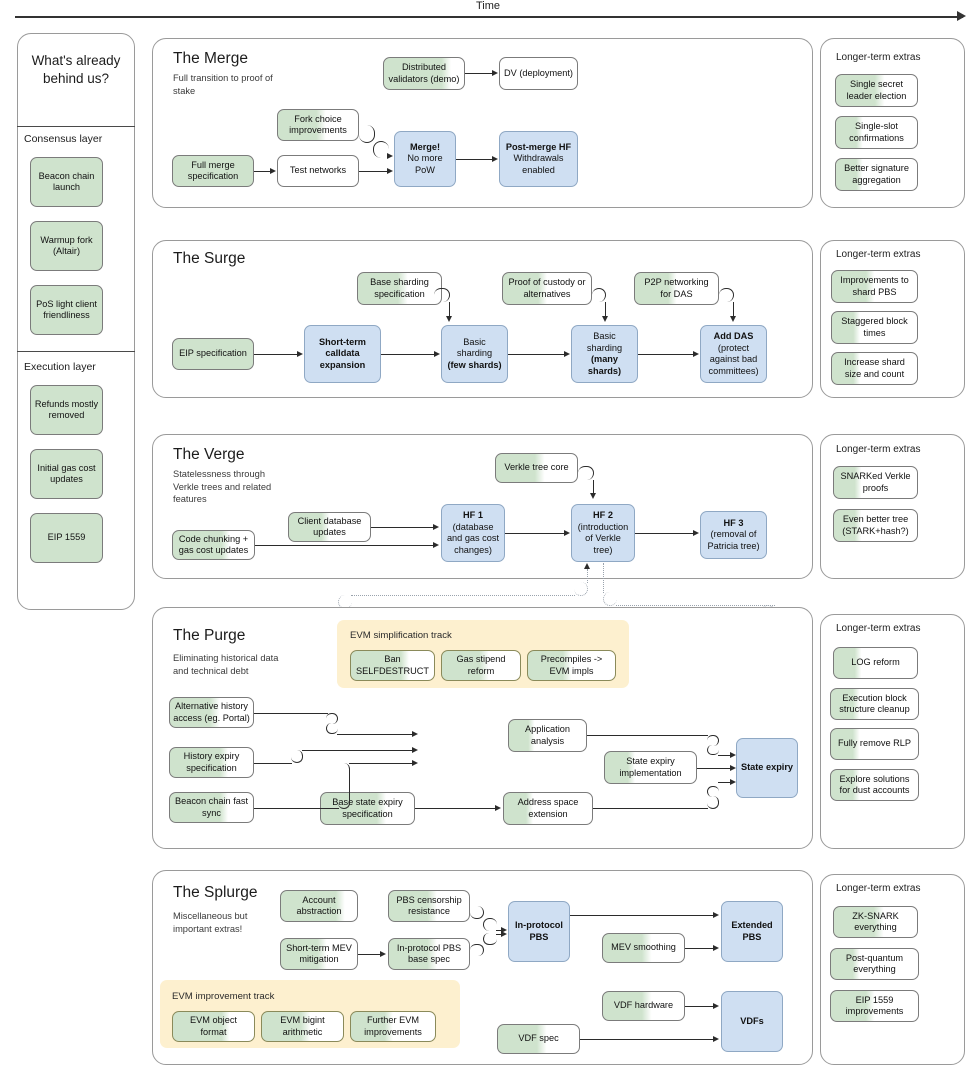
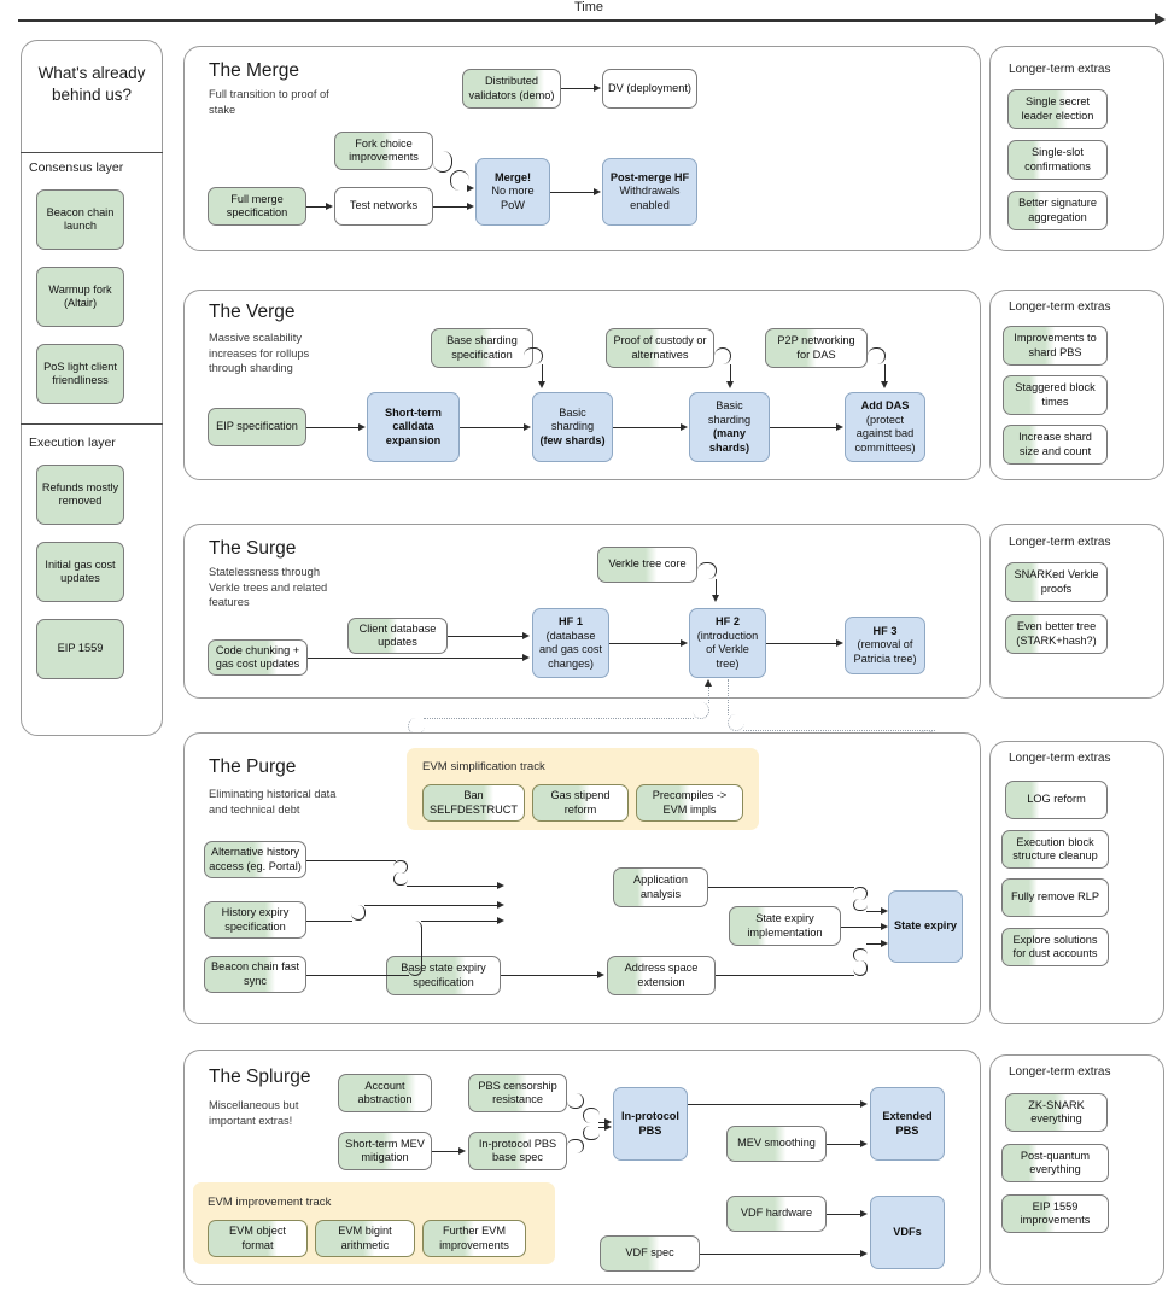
  Time
  What's already behind us?
  Consensus layer
  Beacon chain launch
  Warmup fork (Altair)
  PoS light client friendliness
  Execution layer
  Refunds mostly removed
  Initial gas cost updates
  EIP 1559
  The Merge
  Full transition to proof of stake
  Distributed validators (demo)
  DV (deployment)
  Fork choice improvements
  Full merge specification
  Test networks
  Merge!
  No more PoW
  Post-merge HF
  Withdrawals enabled
  Longer-term extras
  Single secret leader election
  Single-slot confirmations
  Better signature aggregation
- The Surge
+ The Verge
+ Massive scalability increases for rollups through sharding
  Base sharding specification
  Proof of custody or alternatives
  P2P networking for DAS
  EIP specification
  Short-term calldata expansion
  Basic sharding
  (few shards)
  Basic sharding
  (many
  shards)
  Add DAS
  (protect against bad committees)
  Longer-term extras
  Improvements to shard PBS
  Staggered block times
  Increase shard size and count
- The Verge
+ The Surge
  Statelessness through Verkle trees and related features
  Verkle tree core
  Client database updates
  Code chunking + gas cost updates
  HF 1
  (database and gas cost changes)
  HF 2
  (introduction of Verkle tree)
  HF 3
  (removal of Patricia tree)
  Longer-term extras
  SNARKed Verkle proofs
  Even better tree (STARK+hash?)
  The Purge
  Eliminating historical data and technical debt
  EVM simplification track
  Ban SELFDESTRUCT
  Gas stipend reform
  Precompiles -> EVM impls
  Alternative history access (eg. Portal)
  History expiry specification
  Beacon chain fast sync
  Base state expiry specification
  Application analysis
  State expiry implementation
  Address space extension
  State expiry
  Longer-term extras
  LOG reform
  Execution block structure cleanup
  Fully remove RLP
  Explore solutions for dust accounts
  The Splurge
  Miscellaneous but important extras!
  Account abstraction
  PBS censorship resistance
  Short-term MEV mitigation
  In-protocol PBS base spec
  In-protocol PBS
  MEV smoothing
  Extended PBS
  VDF hardware
  VDF spec
  VDFs
  EVM improvement track
  EVM object format
  EVM bigint arithmetic
  Further EVM improvements
  Longer-term extras
  ZK-SNARK everything
  Post-quantum everything
  EIP 1559 improvements
